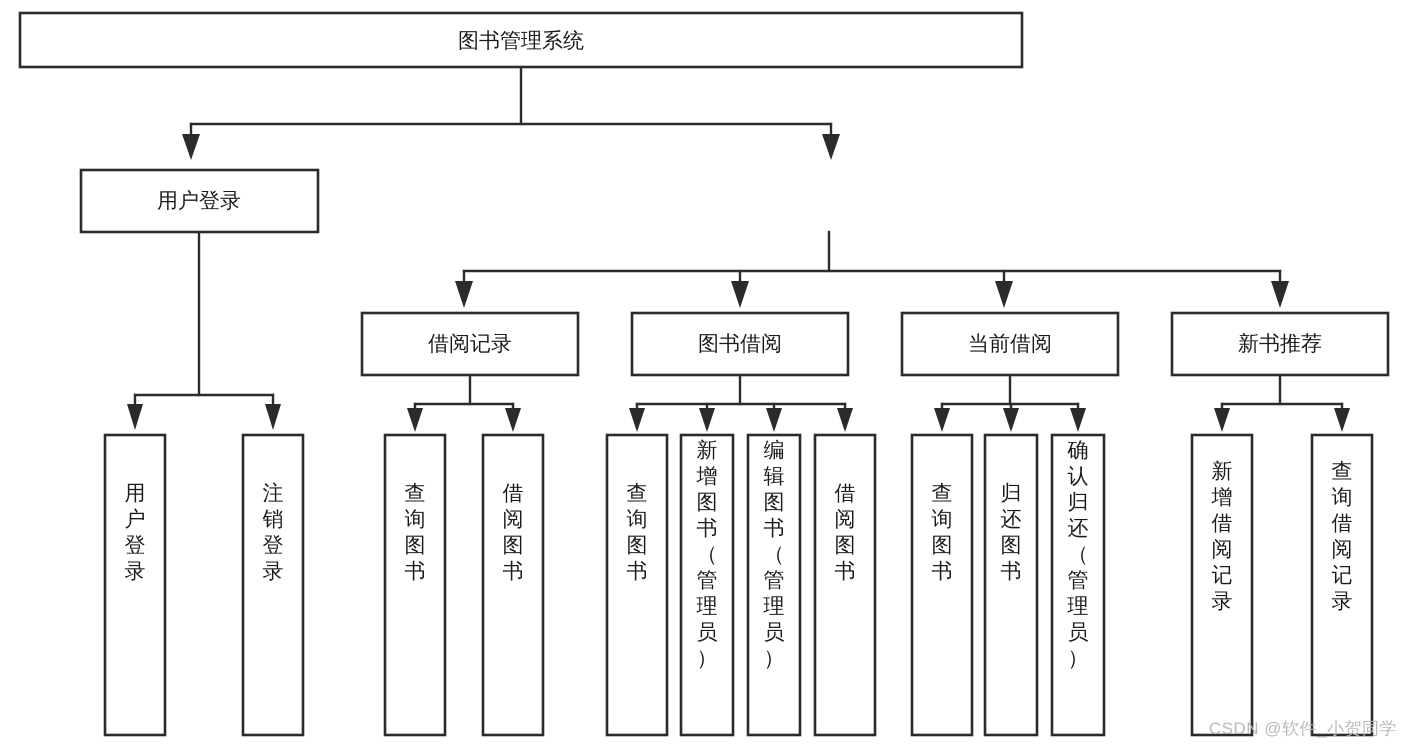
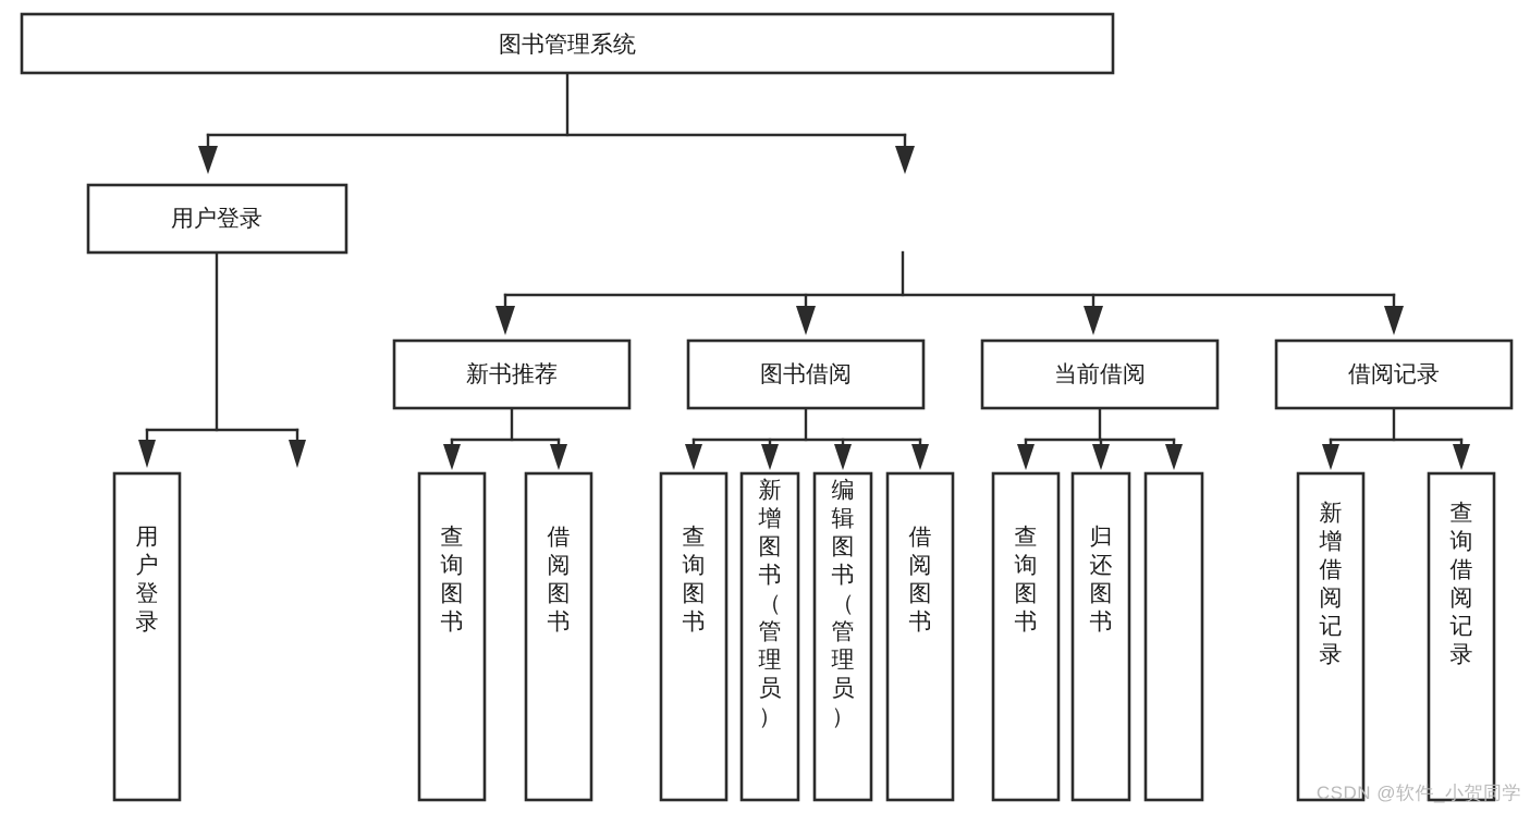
  图书管理系统
  用户登录
- 借阅记录
+ 新书推荐
  图书借阅
  当前借阅
- 新书推荐
+ 借阅记录
  用户登录
- 注销登录
  查询图书
  借阅图书
  查询图书
  新增图书（管理员）
  编辑图书（管理员）
  借阅图书
  查询图书
  归还图书
- 确认归还（管理员）
  新增借阅记录
  查询借阅记录
  CSDN @软件_小贺同学
